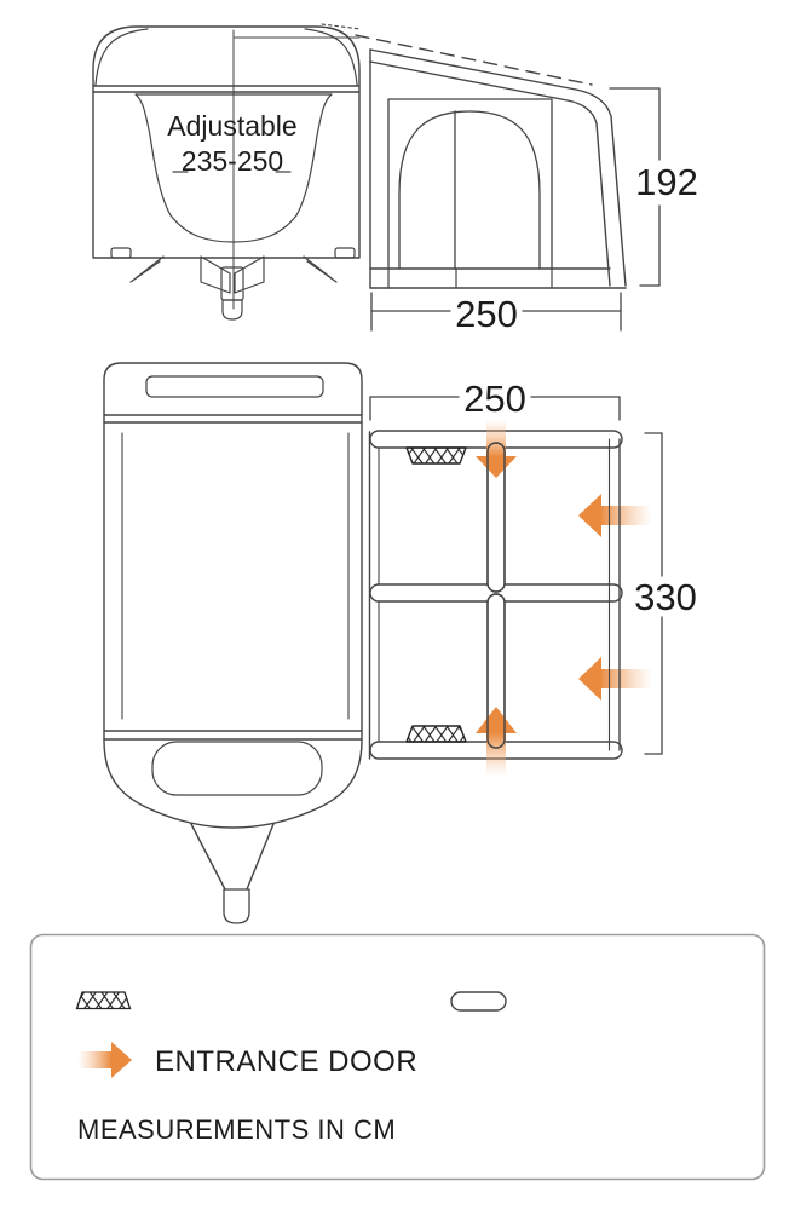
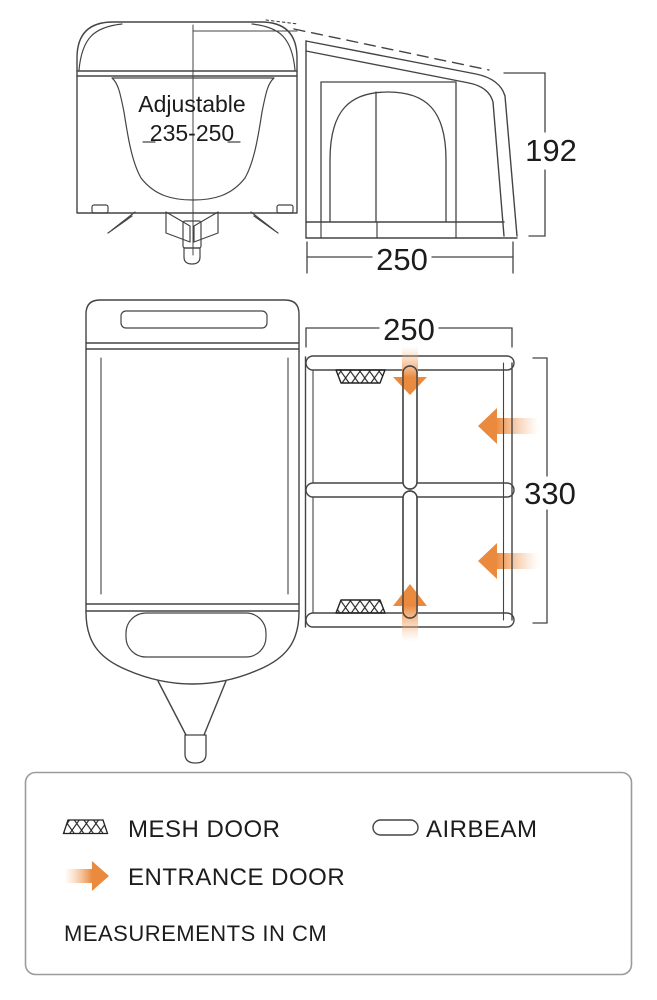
  Adjustable
  235-250
  192
  250
  250
  330
+ MESH DOOR
+ AIRBEAM
  ENTRANCE DOOR
  MEASUREMENTS IN CM
